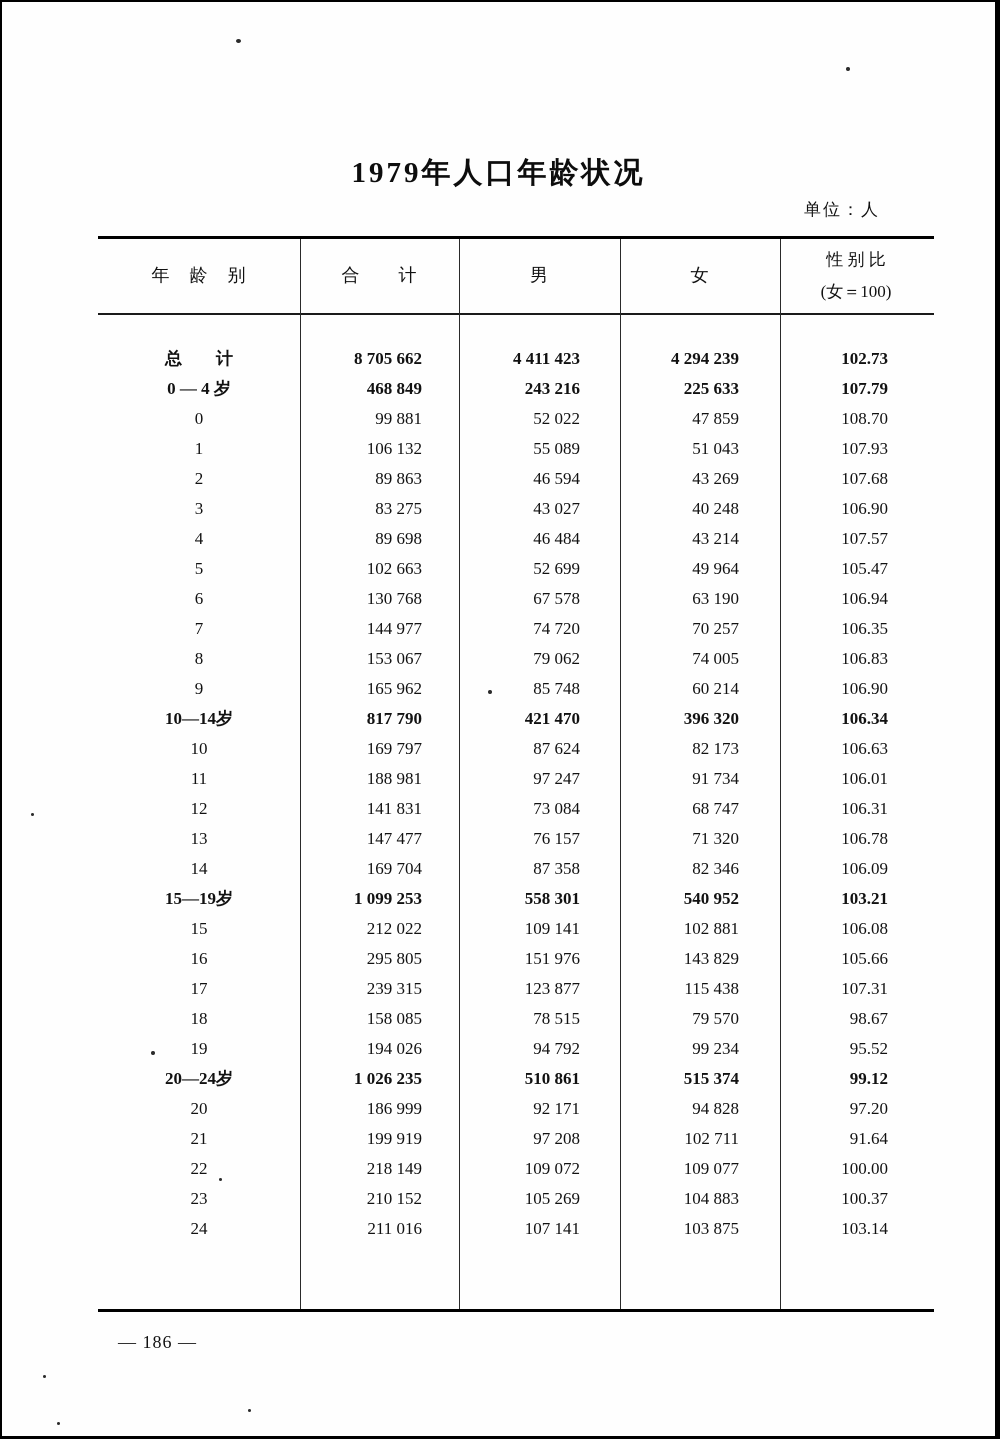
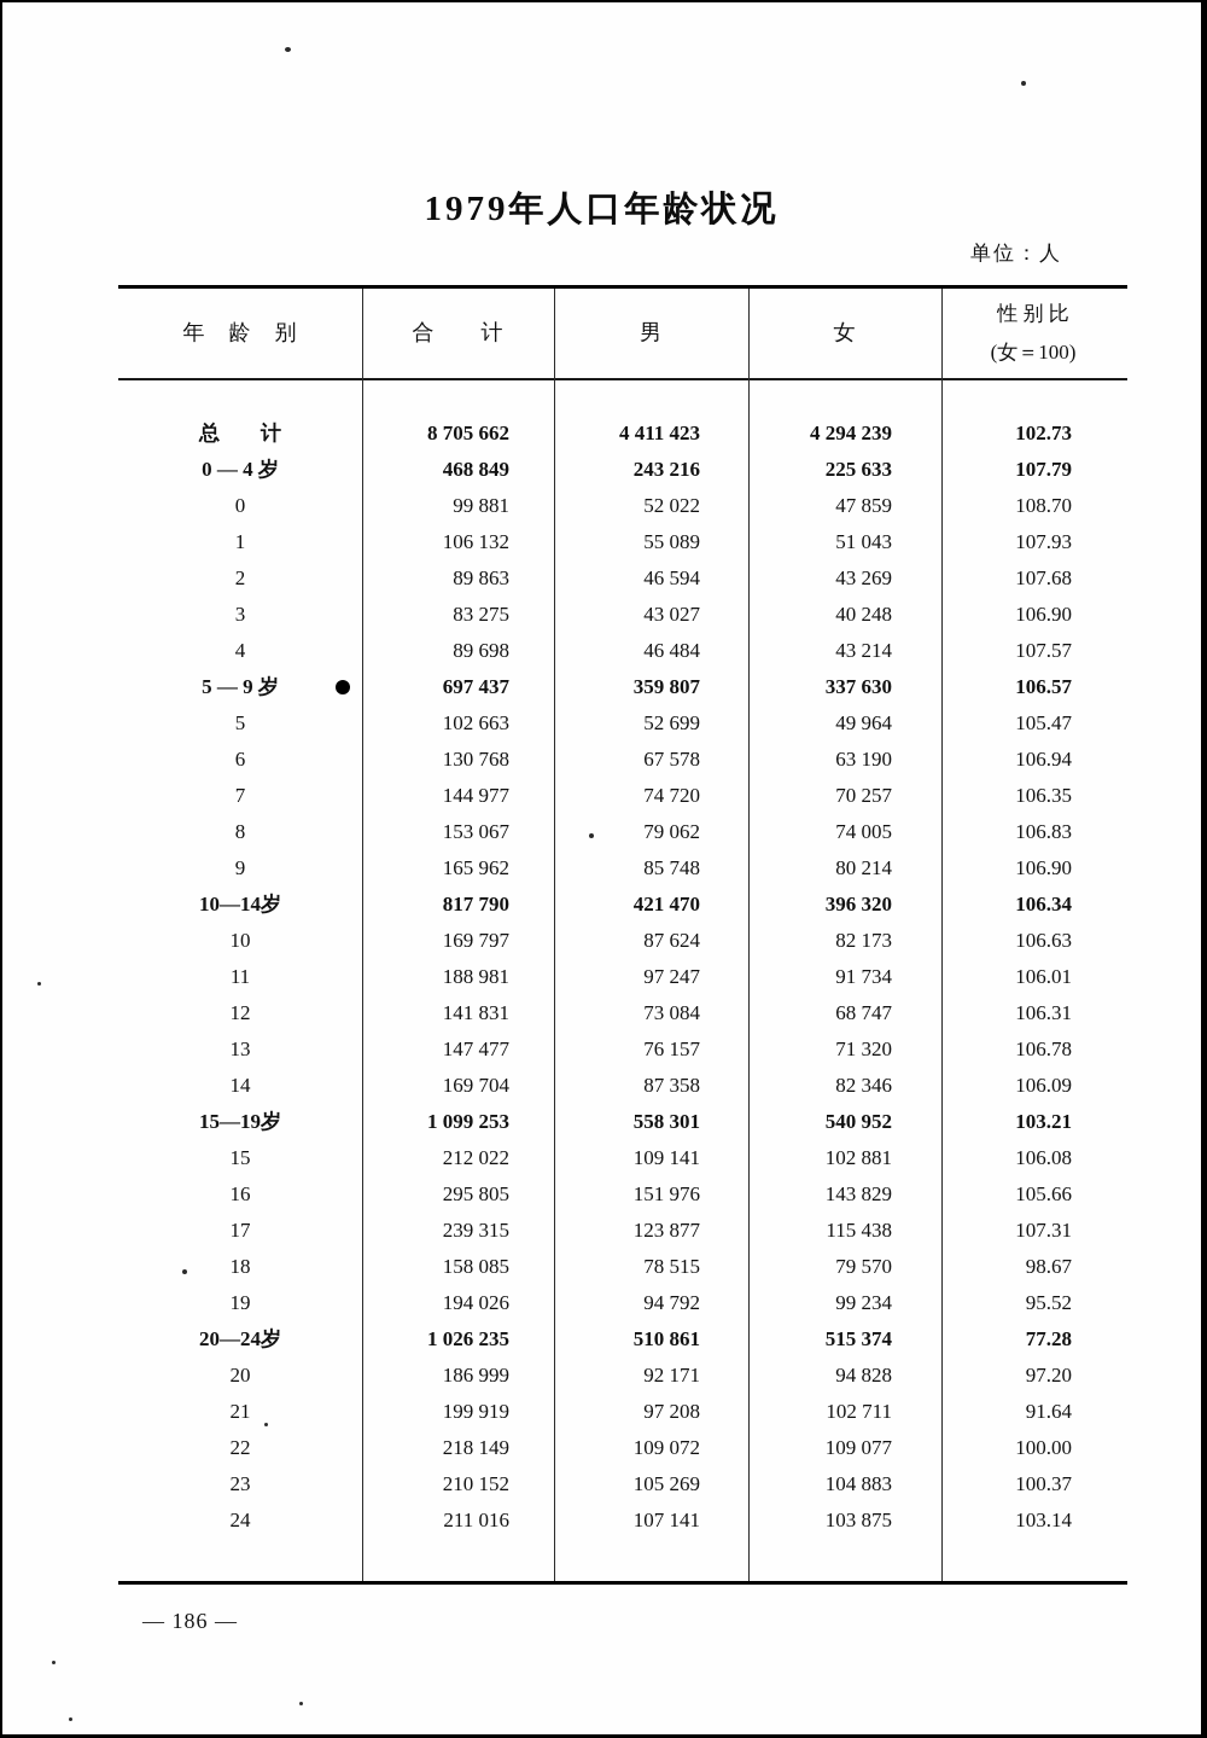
  1979年人口年龄状况
  单位：人
  年 龄 别
  合 计
  男
  女
  性 别 比
  (女＝100)
  总 计
  8 705 662
  4 411 423
  4 294 239
  102.73
  0 — 4 岁
  468 849
  243 216
  225 633
  107.79
  0
  99 881
  52 022
  47 859
  108.70
  1
  106 132
  55 089
  51 043
  107.93
  2
  89 863
  46 594
  43 269
  107.68
  3
  83 275
  43 027
  40 248
  106.90
  4
  89 698
  46 484
  43 214
  107.57
+ 5 — 9 岁
+ 697 437
+ 359 807
+ 337 630
+ 106.57
  5
  102 663
  52 699
  49 964
  105.47
  6
  130 768
  67 578
  63 190
  106.94
  7
  144 977
  74 720
  70 257
  106.35
  8
  153 067
  79 062
  74 005
  106.83
  9
  165 962
  85 748
- 60 214
+ 80 214
  106.90
  10—14岁
  817 790
  421 470
  396 320
  106.34
  10
  169 797
  87 624
  82 173
  106.63
  11
  188 981
  97 247
  91 734
  106.01
  12
  141 831
  73 084
  68 747
  106.31
  13
  147 477
  76 157
  71 320
  106.78
  14
  169 704
  87 358
  82 346
  106.09
  15—19岁
  1 099 253
  558 301
  540 952
  103.21
  15
  212 022
  109 141
  102 881
  106.08
  16
  295 805
  151 976
  143 829
  105.66
  17
  239 315
  123 877
  115 438
  107.31
  18
  158 085
  78 515
  79 570
  98.67
  19
  194 026
  94 792
  99 234
  95.52
  20—24岁
  1 026 235
  510 861
  515 374
- 99.12
+ 77.28
  20
  186 999
  92 171
  94 828
  97.20
  21
  199 919
  97 208
  102 711
  91.64
  22
  218 149
  109 072
  109 077
  100.00
  23
  210 152
  105 269
  104 883
  100.37
  24
  211 016
  107 141
  103 875
  103.14
  — 186 —
